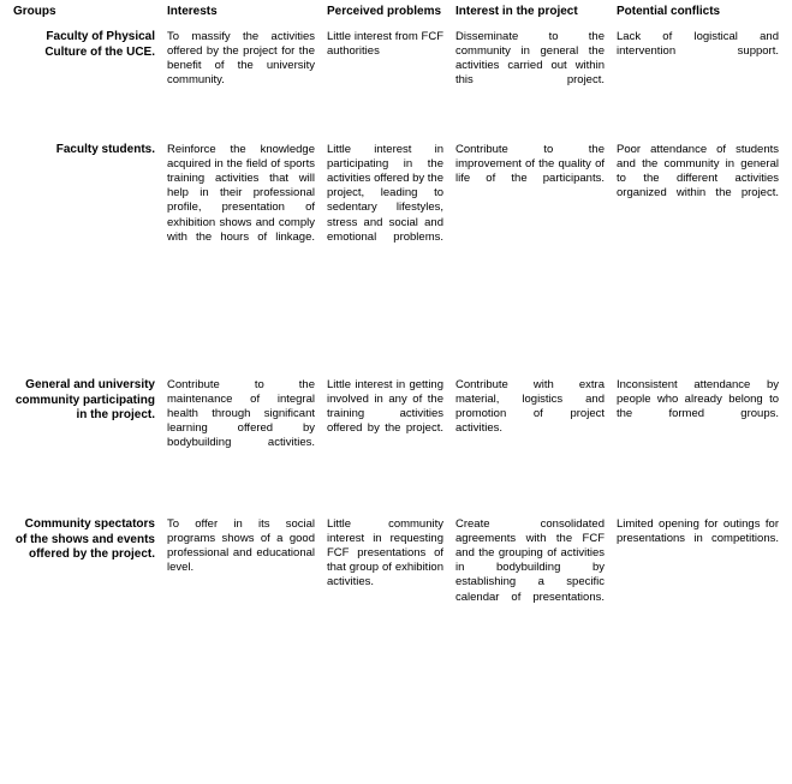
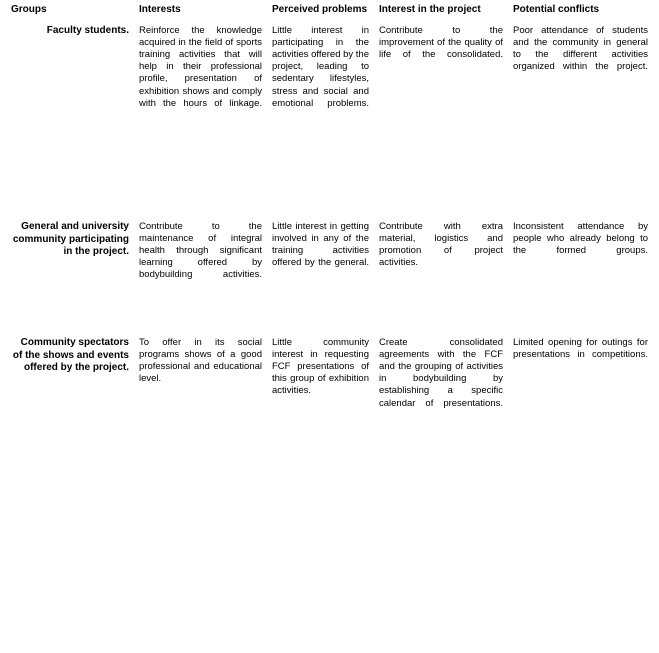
  Groups	Interests	Perceived problems	Interest in the project	Potential conflicts
- Faculty of Physical Culture of the UCE.	To massify the activities offered by the project for the benefit of the university community.	Little interest from FCF authorities	Disseminate to the community in general the activities carried out within this project.	Lack of logistical and intervention support.
- Faculty students.	Reinforce the knowledge acquired in the field of sports training activities that will help in their professional profile, presentation of exhibition shows and comply with the hours of linkage.	Little interest in participating in the activities offered by the project, leading to sedentary lifestyles, stress and social and emotional problems.	Contribute to the improvement of the quality of life of the participants.	Poor attendance of students and the community in general to the different activities organized within the project.
+ Faculty students.	Reinforce the knowledge acquired in the field of sports training activities that will help in their professional profile, presentation of exhibition shows and comply with the hours of linkage.	Little interest in participating in the activities offered by the project, leading to sedentary lifestyles, stress and social and emotional problems.	Contribute to the improvement of the quality of life of the consolidated.	Poor attendance of students and the community in general to the different activities organized within the project.
- General and university community participating in the project.	Contribute to the maintenance of integral health through significant learning offered by bodybuilding activities.	Little interest in getting involved in any of the training activities offered by the project.	Contribute with extra material, logistics and promotion of project activities.	Inconsistent attendance by people who already belong to the formed groups.
+ General and university community participating in the project.	Contribute to the maintenance of integral health through significant learning offered by bodybuilding activities.	Little interest in getting involved in any of the training activities offered by the general.	Contribute with extra material, logistics and promotion of project activities.	Inconsistent attendance by people who already belong to the formed groups.
- Community spectators of the shows and events offered by the project.	To offer in its social programs shows of a good professional and educational level.	Little community interest in requesting FCF presentations of that group of exhibition activities.	Create consolidated agreements with the FCF and the grouping of activities in bodybuilding by establishing a specific calendar of presentations.	Limited opening for outings for presentations in competitions.
+ Community spectators of the shows and events offered by the project.	To offer in its social programs shows of a good professional and educational level.	Little community interest in requesting FCF presentations of this group of exhibition activities.	Create consolidated agreements with the FCF and the grouping of activities in bodybuilding by establishing a specific calendar of presentations.	Limited opening for outings for presentations in competitions.
